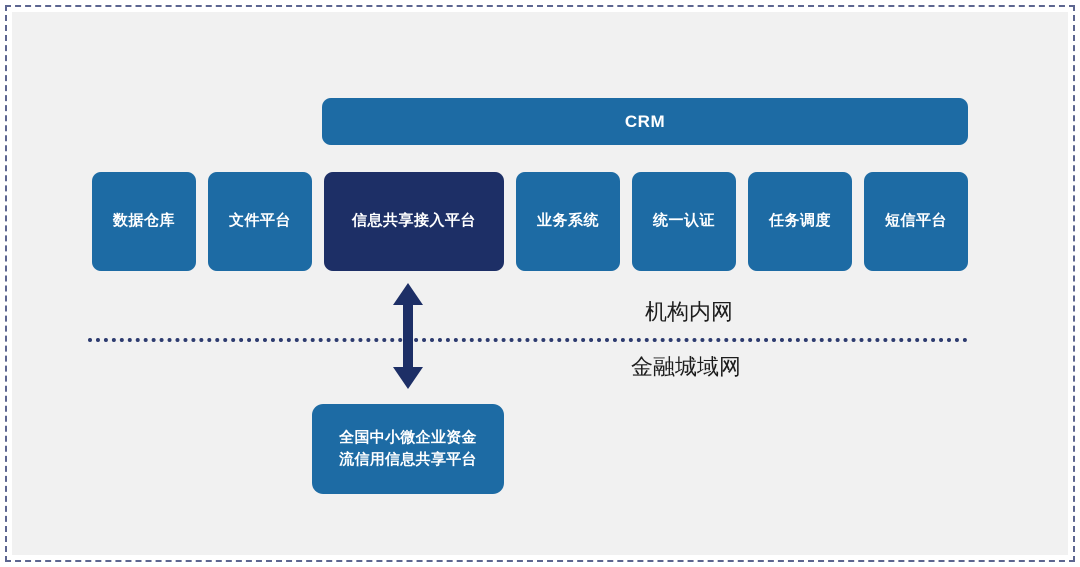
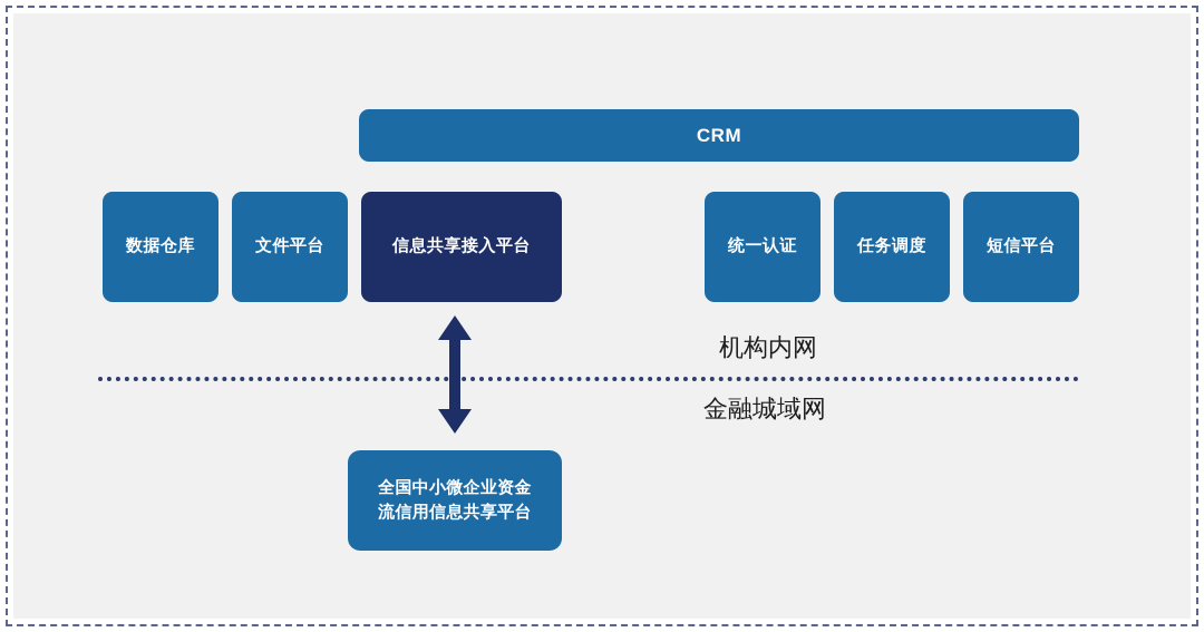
  CRM
  数据仓库
  文件平台
  信息共享接入平台
- 业务系统
  统一认证
  任务调度
  短信平台
  机构内网
  金融城域网
  全国中小微企业资金
  流信用信息共享平台
